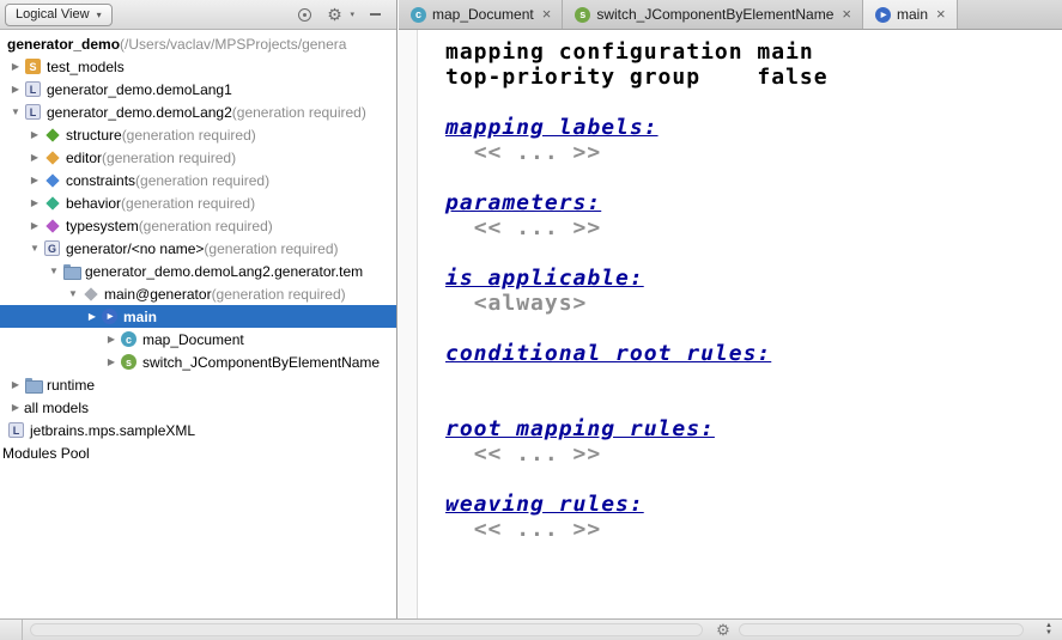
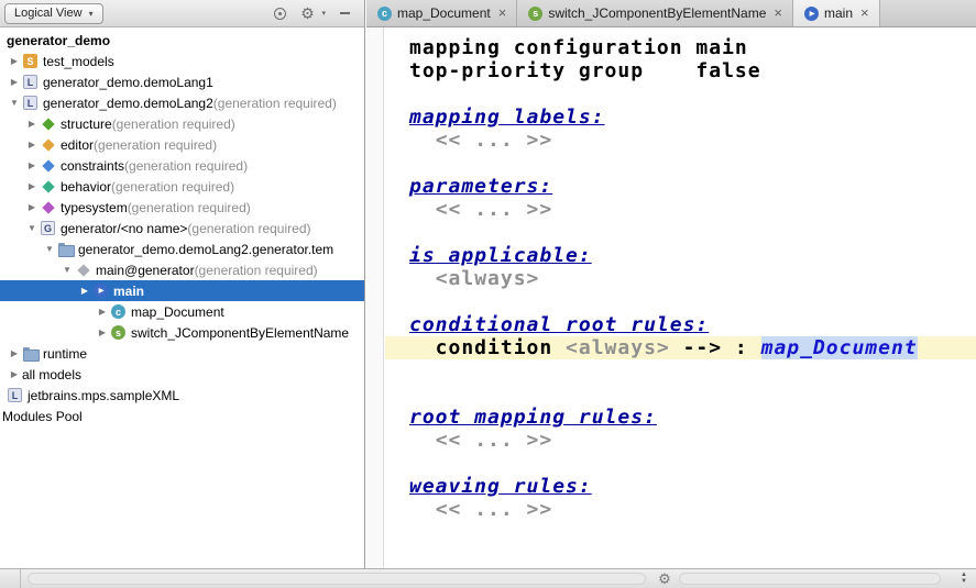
  Logical View
  ▾
  generator_demo
- (/Users/vaclav/MPSProjects/genera
  ▶
  S
  test_models
  ▶
  L
  generator_demo.demoLang1
  ▼
  L
  generator_demo.demoLang2
  (generation required)
  ▶
  structure
  (generation required)
  ▶
  editor
  (generation required)
  ▶
  constraints
  (generation required)
  ▶
  behavior
  (generation required)
  ▶
  typesystem
  (generation required)
  ▼
  G
  generator/<no name>
  (generation required)
  ▼
  generator_demo.demoLang2.generator.tem
  ▼
  main@generator
  (generation required)
  ▶
  main
  ▶
  c
  map_Document
  ▶
  s
  switch_JComponentByElementName
  ▶
  runtime
  ▶
  all models
  L
  jetbrains.mps.sampleXML
  Modules Pool
  c
  map_Document
  ×
  s
  switch_JComponentByElementName
  ×
  main
  ×
  mapping configuration main
  top-priority group false
  mapping labels:
  << ... >>
  parameters:
  << ... >>
  is applicable:
  <always>
  conditional root rules:
+ condition <always> --> : map_Document
  root mapping rules:
  << ... >>
  weaving rules:
  << ... >>
